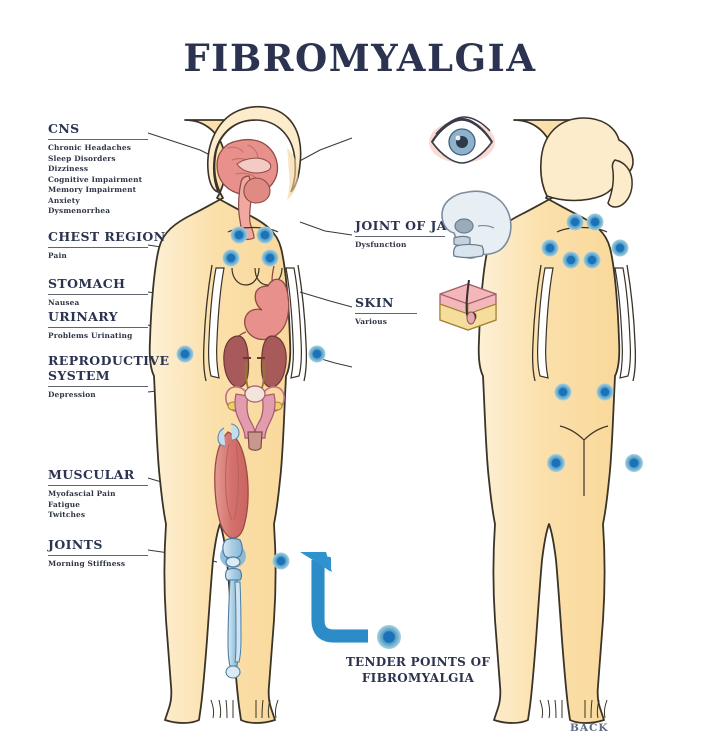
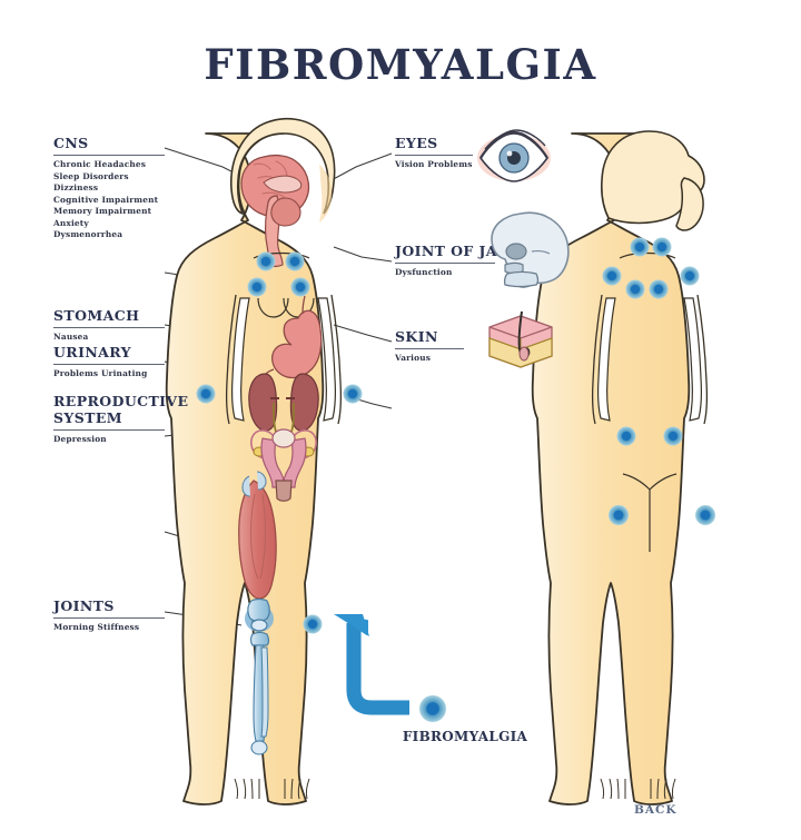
  FIBROMYALGIA
  CNS
  Chronic Headaches
  Sleep Disorders
  Dizziness
  Cognitive Impairment
  Memory Impairment
  Anxiety
  Dysmenorrhea
- CHEST REGION
- Pain
  STOMACH
  Nausea
  URINARY
  Problems Urinating
  REPRODUCTIVE SYSTEM
  Depression
- MUSCULAR
- Myofascial Pain
- Fatigue
- Twitches
  JOINTS
  Morning Stiffness
+ EYES
+ Vision Problems
  JOINT OF JA
  Dysfunction
  SKIN
  Various
- TENDER POINTS OF
  FIBROMYALGIA
  BACK
